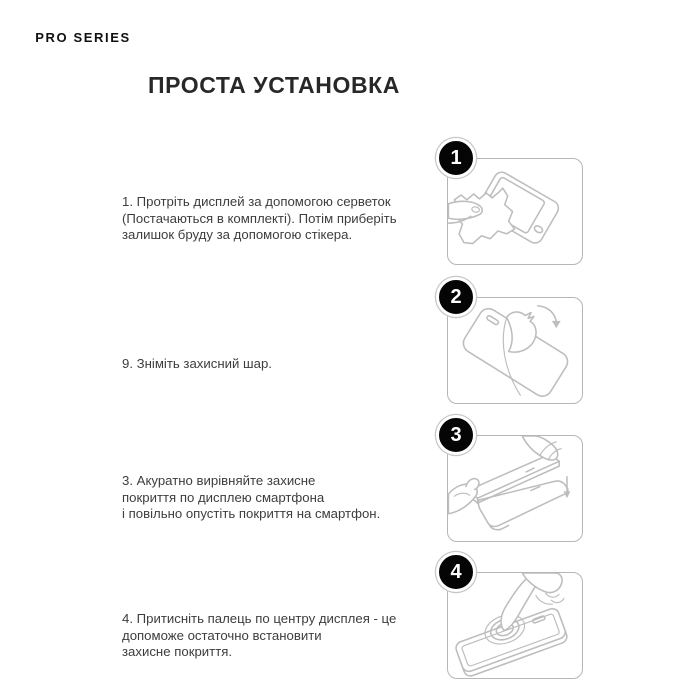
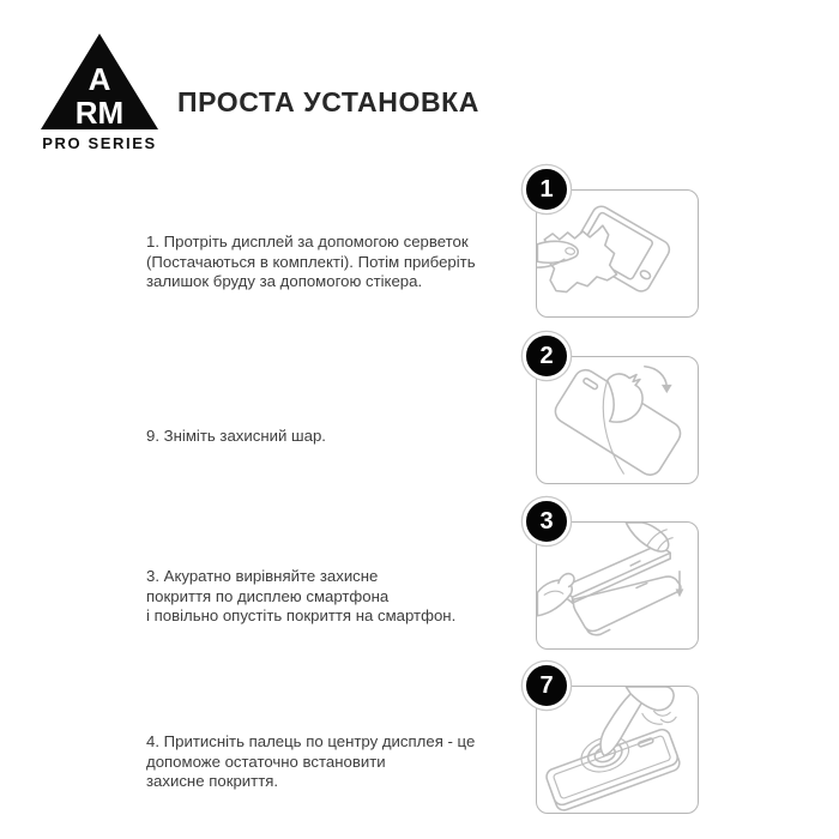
+ A
+ RM
  PRO SERIES
  ПРОСТА УСТАНОВКА
  1. Протріть дисплей за допомогою серветок
  (Постачаються в комплекті). Потім приберіть
  залишок бруду за допомогою стікера.
  1
  9. Зніміть захисний шар.
  2
  3. Акуратно вирівняйте захисне
  покриття по дисплею смартфона
  і повільно опустіть покриття на смартфон.
  3
  4. Притисніть палець по центру дисплея - це
  допоможе остаточно встановити
  захисне покриття.
- 4
+ 7
